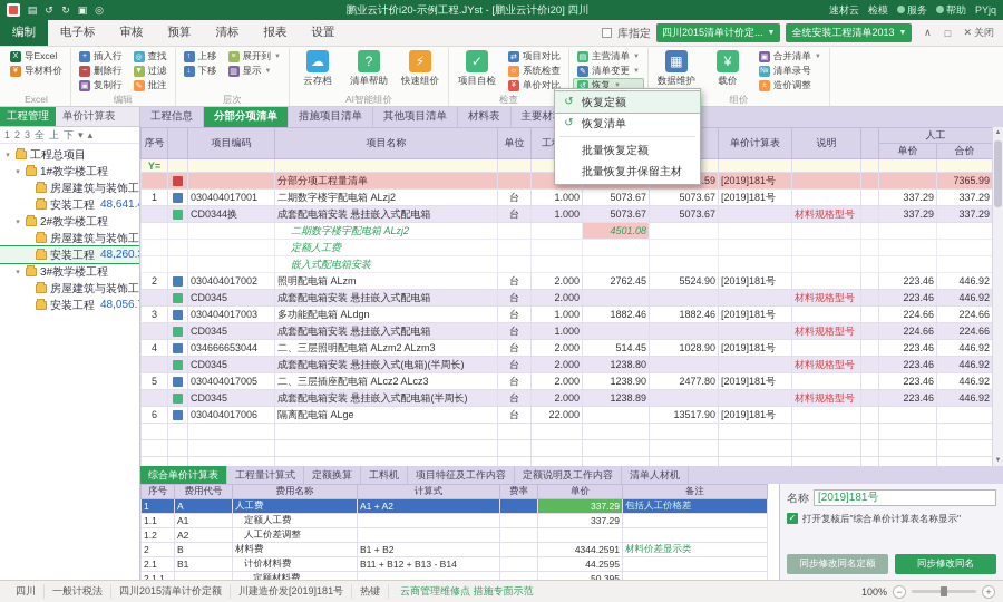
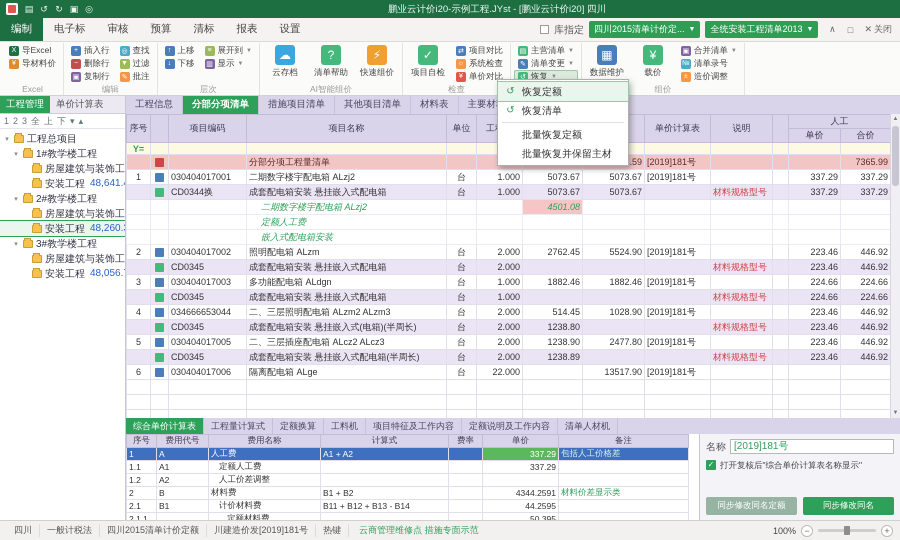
  ▤
  ↺
  ↻
  ▣
  ◎
  鹏业云计价i20-示例工程.JYst - [鹏业云计价i20] 四川
- 速材云
- 检模
- 服务
- 帮助
- PYjq
  编制
  电子标
  审核
  预算
  清标
  报表
  设置
  库指定
  四川2015清单计价定...
  全统安装工程清单2013
  ∧
  □
  ✕
  关闭
  导Excel
  导材料价
  Excel
  插入行
  删除行
  复制行
  查找
  过滤
  批注
  编辑
  上移
  下移
  展开到
  显示
  层次
  ☁
  云存档
  ?
  清单帮助
  ⚡
  快速组价
  AI智能组价
  ✓
  项目自检
  项目对比
  系统检查
  单价对比
  检查
  主营清单
  清单变更
  恢复
  ▦
  数据维护
  ¥
  载价
  合并清单
  清单录号
  造价调整
  组价
  ↺
  恢复定额
  ↺
  恢复清单
  批量恢复定额
  批量恢复并保留主材
  工程管理
  单价计算表
  1
  2
  3
  全
  上
  下
  ▾
  ▴
  工程总项目
  1#教学楼工程
  房屋建筑与装饰工
  安装工程
  48,641.
  2#教学楼工程
  房屋建筑与装饰工
  安装工程
  48,260.
  3#教学楼工程
  房屋建筑与装饰工
  安装工程
  48,056.
  工程信息
  分部分项清单
  措施项目清单
  其他项目清单
  材料表
  序号		项目编码	项目名称	单位	工			单价计算表	说明		人工
  单价	合价
  Y=
  			分部分项工程量清单				.59	[2019]181号				7365.99
  1		030404017001	二期数字楼宇配电箱 ALzj2	台	1.000	5073.67	5073.67	[2019]181号			337.29	337.29
  		CD0344换	成套配电箱安装 悬挂嵌入式配电箱	台	1.000	5073.67	5073.67		材料规格型号		337.29	337.29
  			二期数字楼宇配电箱 ALzj2			4501.08
  			定额人工费
  			嵌入式配电箱安装
  2		030404017002	照明配电箱 ALzm	台	2.000	2762.45	5524.90	[2019]181号			223.46	446.92
  		CD0345	成套配电箱安装 悬挂嵌入式配电箱	台	2.000				材料规格型号		223.46	446.92
  3		030404017003	多功能配电箱 ALdgn	台	1.000	1882.46	1882.46	[2019]181号			224.66	224.66
  		CD0345	成套配电箱安装 悬挂嵌入式配电箱	台	1.000				材料规格型号		224.66	224.66
  4		034666653044	二、三层照明配电箱 ALzm2 ALzm3	台	2.000	514.45	1028.90	[2019]181号			223.46	446.92
  		CD0345	成套配电箱安装 悬挂嵌入式(电箱)(半周长)	台	2.000	1238.80			材料规格型号		223.46	446.92
  5		030404017005	二、三层插座配电箱 ALcz2 ALcz3	台	2.000	1238.90	2477.80	[2019]181号			223.46	446.92
  		CD0345	成套配电箱安装 悬挂嵌入式配电箱(半周长)	台	2.000	1238.89			材料规格型号		223.46	446.92
  6		030404017006	隔离配电箱 ALge	台	22.000		13517.90	[2019]181号
  综合单价计算表
  工程量计算式
  定额换算
  工料机
  项目特征及工作内容
  定额说明及工作内容
  清单人材机
  序号	费用代号	费用名称	计算式	费率	单价	备注
  1	A	人工费	A1 + A2		337.29	包括人工价格差
  1.1	A1	定额人工费			337.29
  1.2	A2	人工价差调整
  2	B	材料费	B1 + B2		4344.2591	材料价差显示类
  2.1	B1	计价材料费	B11 + B12 + B13 - B14		44.2595
  2.1.1		定额材料费			50.395
  名称
  [2019]181号
  ✓
  打开复核后"综合单价计算表名称显示"
  同步修改同名定额
  同步修改同名
  四川
  一般计税法
  四川2015清单计价定额
  川建造价发[2019]181号
  热键
  云商管理维修点 措施专面示范
  100%
  −
  +
